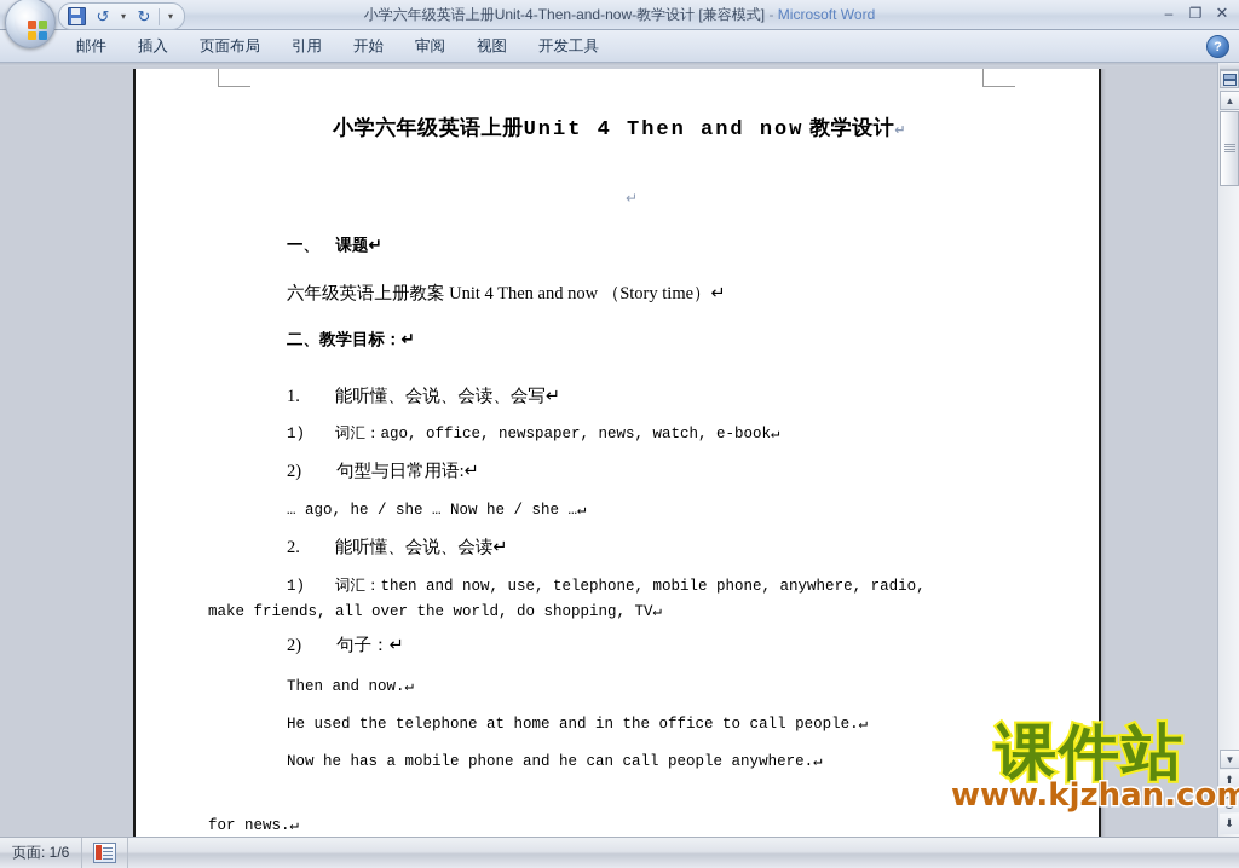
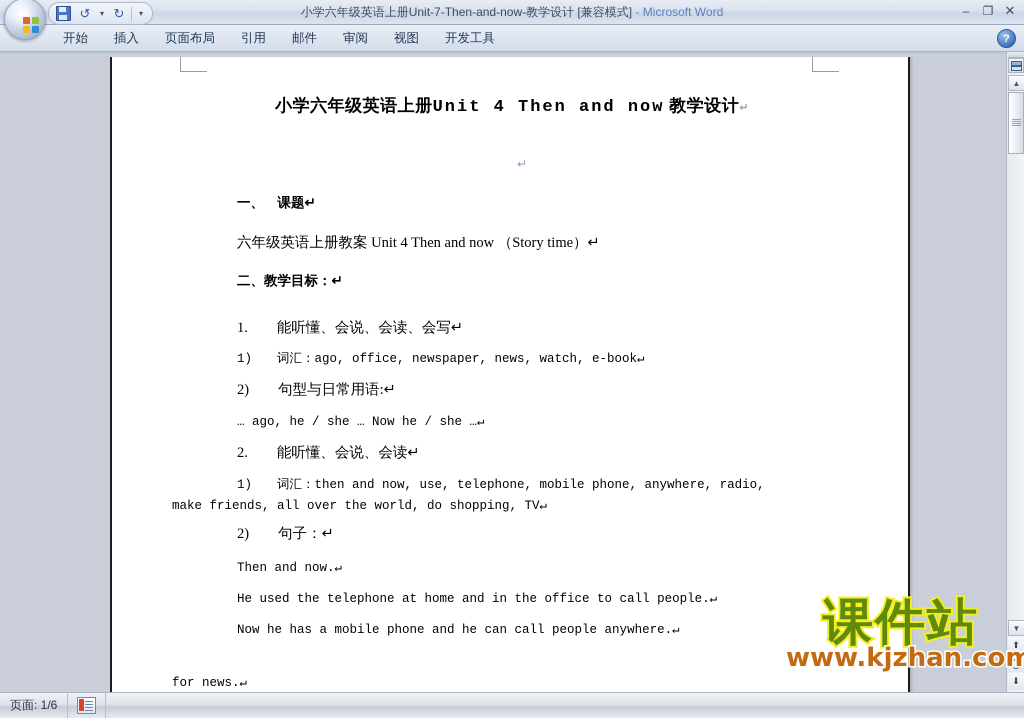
  ↺
  ▾
  ↻
  ▾
- 小学六年级英语上册Unit-4-Then-and-now-教学设计 [兼容模式] - Microsoft Word
+ 小学六年级英语上册Unit-7-Then-and-now-教学设计 [兼容模式] - Microsoft Word
  –
  ❐
  ✕
- 邮件
+ 开始
  插入
  页面布局
  引用
- 开始
+ 邮件
  审阅
  视图
  开发工具
  ?
  小学六年级英语上册Unit 4 Then and now 教学设计↵
  ↵
  一、 课题↵
  六年级英语上册教案 Unit 4 Then and now （Story time）↵
  二、教学目标：↵
  1. 能听懂、会说、会读、会写↵
  1) 词汇：ago, office, newspaper, news, watch, e-book↵
  2) 句型与日常用语:↵
  … ago, he / she … Now he / she …↵
  2. 能听懂、会说、会读↵
  1) 词汇：then and now, use, telephone, mobile phone, anywhere, radio,
  make friends, all over the world, do shopping, TV↵
  2) 句子：↵
  Then and now.↵
  He used the telephone at home and in the office to call people.↵
  Now he has a mobile phone and he can call people anywhere.↵
  for news.↵
  课件站
  www.kjzhan.com
  ▲
  ▼
  ⬆
  ⬇
  页面: 1/6
